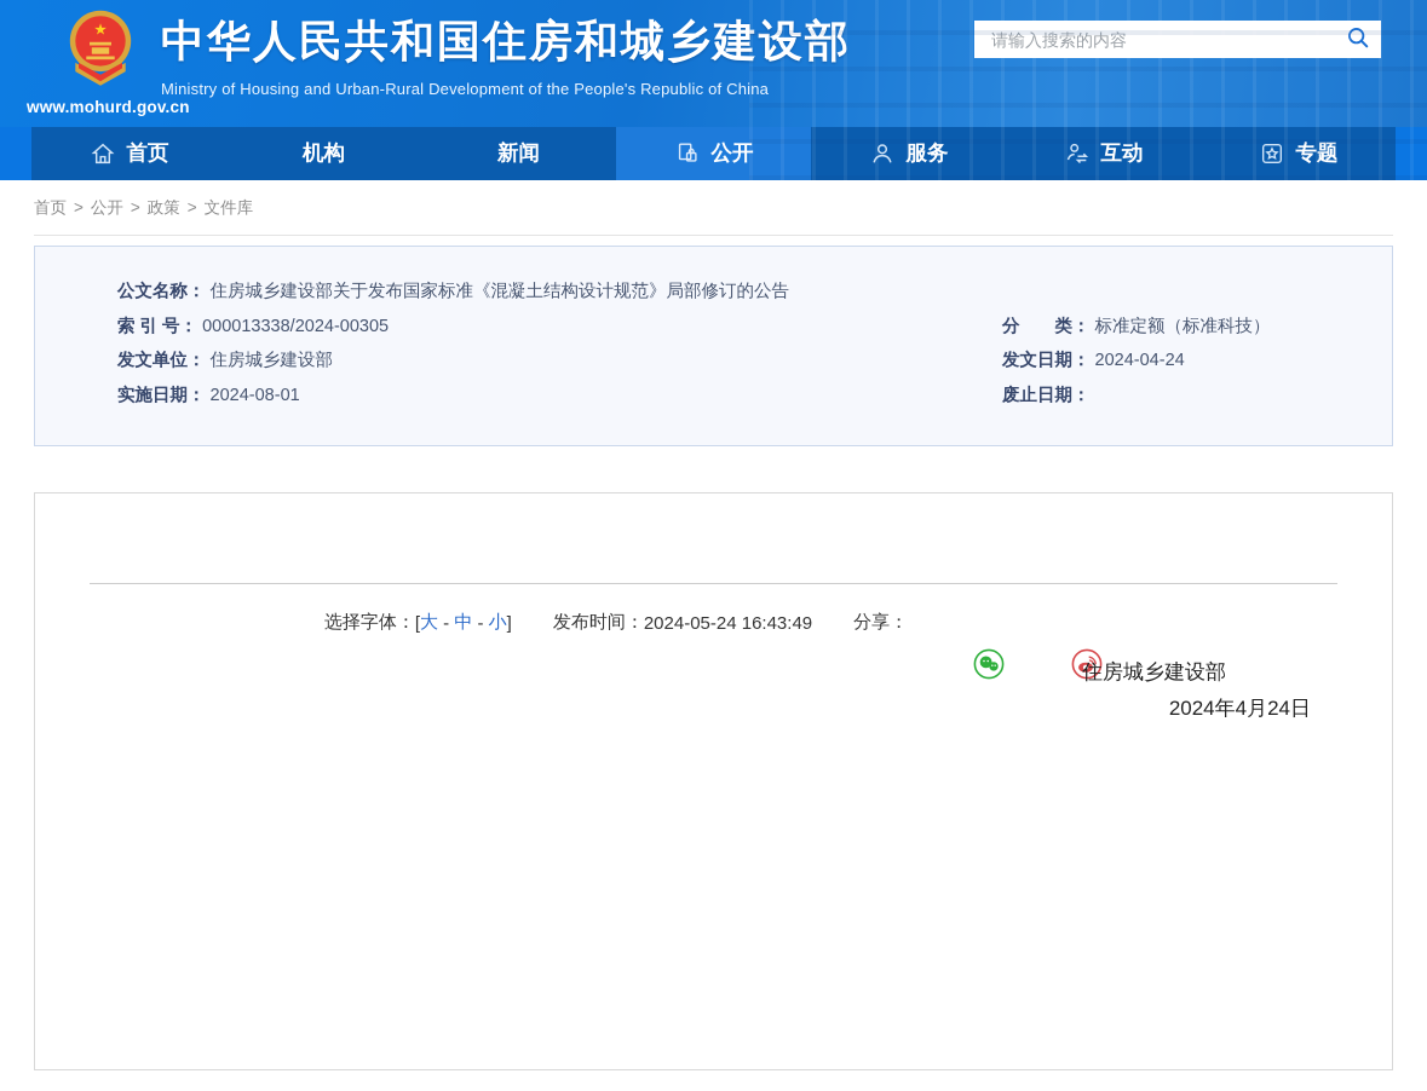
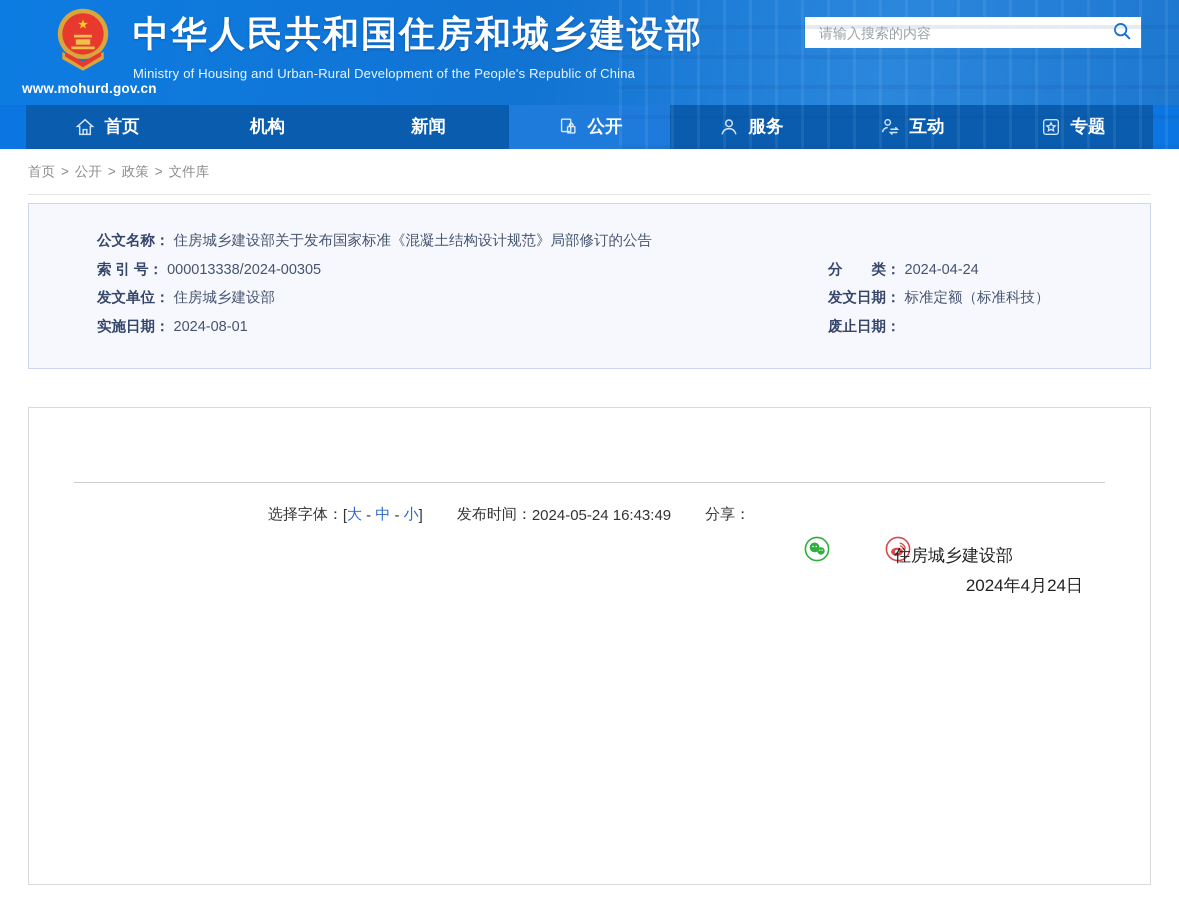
  ★
  www.mohurd.gov.cn
  中华人民共和国住房和城乡建
  Ministry of Housing and Urban-Rural Development of the People's Republic of Ch
  首页
  机构
  新闻
  公开
  首页 > 公开 > 政策 > 文件库
  公文名称： 住房城乡建设部关于发布国家标准《混凝土结构设计规范》局部修订的公告
  索 引 号： 000013338/2024-00305
- 分 类： 标准定额（标准科技）
+ 分 类： 2024-04-24
  发文单位： 住房城乡建设部
- 发文日期： 2024-04-24
+ 发文日期： 标准定额（标准科技）
  实施日期： 2024-08-01
  废止日期：
  选择字体：
  [
  大
  -
  中
  -
  小
  ]
  发布时间：
  2024-05-24 16:43:49
  分享：
  住房城乡建设部
  2024年4月24日
